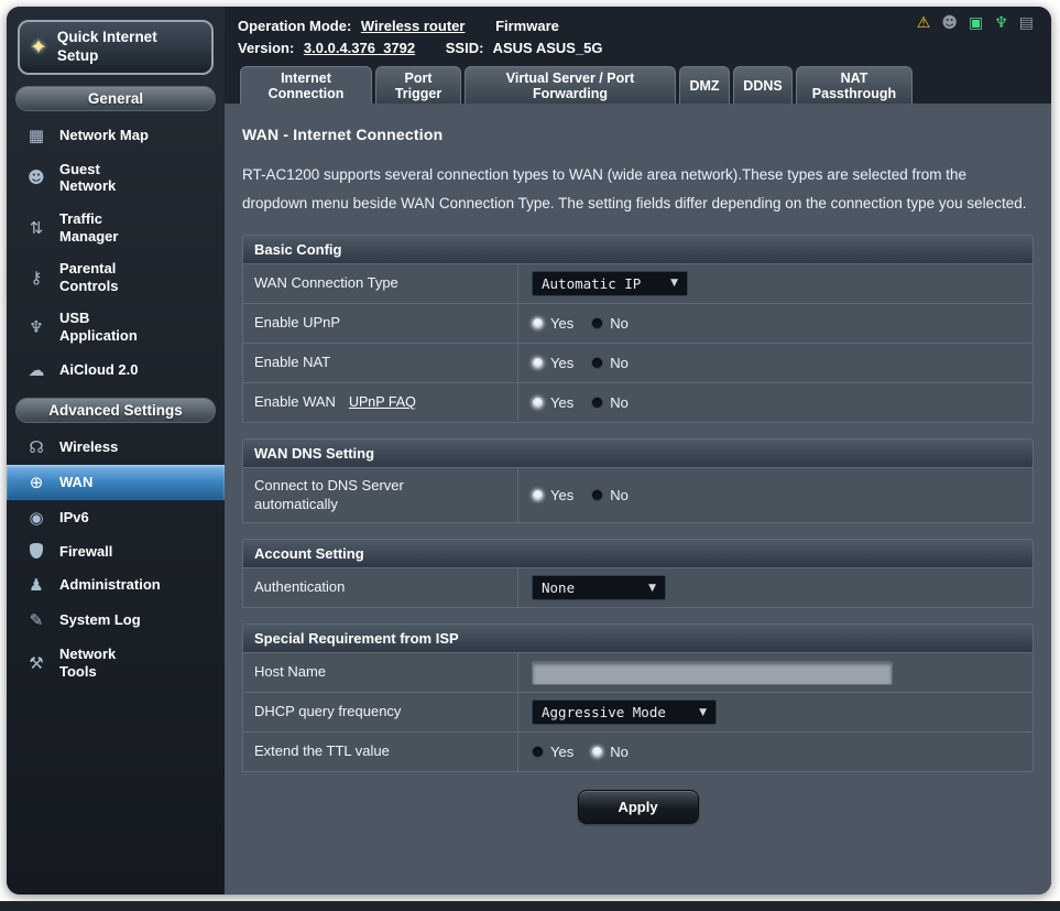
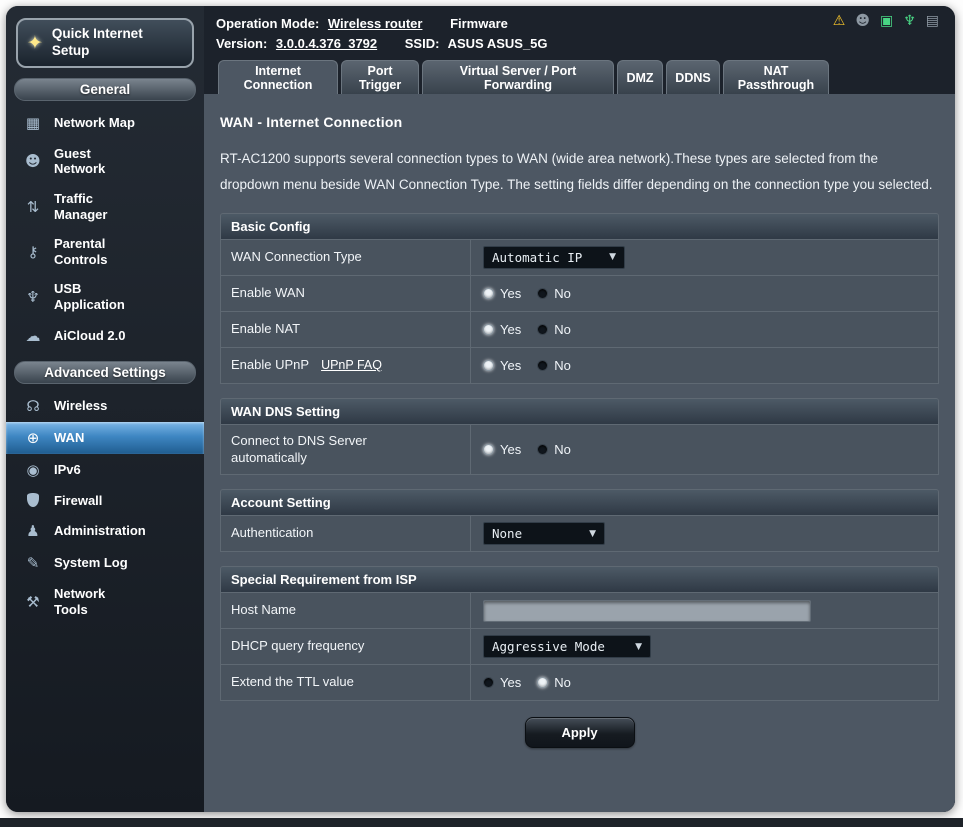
  ✦
  Quick Internet
  Setup
  General
  ▦
  Network Map
  ☻
  Guest
  Network
  ⇅
  Traffic
  Manager
  ⚷
  Parental
  Controls
  ♆
  USB
  Application
  ☁
  AiCloud 2.0
  Advanced Settings
  ☊
  Wireless
  ⊕
  WAN
  ◉
  IPv6
  Firewall
  ♟
  Administration
  ✎
  System Log
  ⚒
  Network
  Tools
  Operation Mode: Wireless router Firmware
  Version: 3.0.0.4.376_3792 SSID: ASUS ASUS_5G
  ⚠
  ☻
  ▣
  ♆
  ▤
  Internet
  Connection
  Port
  Trigger
  Virtual Server / Port
  Forwarding
  DMZ
  DDNS
  NAT
  Passthrough
  WAN - Internet Connection
  RT-AC1200 supports several connection types to WAN (wide area network).These types are selected from the dropdown menu beside WAN Connection Type. The setting fields differ depending on the connection type you selected.
  Basic Config
  WAN Connection Type
  Automatic IP
  ▼
- Enable UPnP
+ Enable WAN
  Yes
  No
  Enable NAT
  Yes
  No
- Enable WAN
+ Enable UPnP
  UPnP FAQ
  Yes
  No
  WAN DNS Setting
  Connect to DNS Server
  automatically
  Yes
  No
  Account Setting
  Authentication
  None
  ▼
  Special Requirement from ISP
  Host Name
  DHCP query frequency
  Aggressive Mode
  ▼
  Extend the TTL value
  Yes
  No
  Apply
